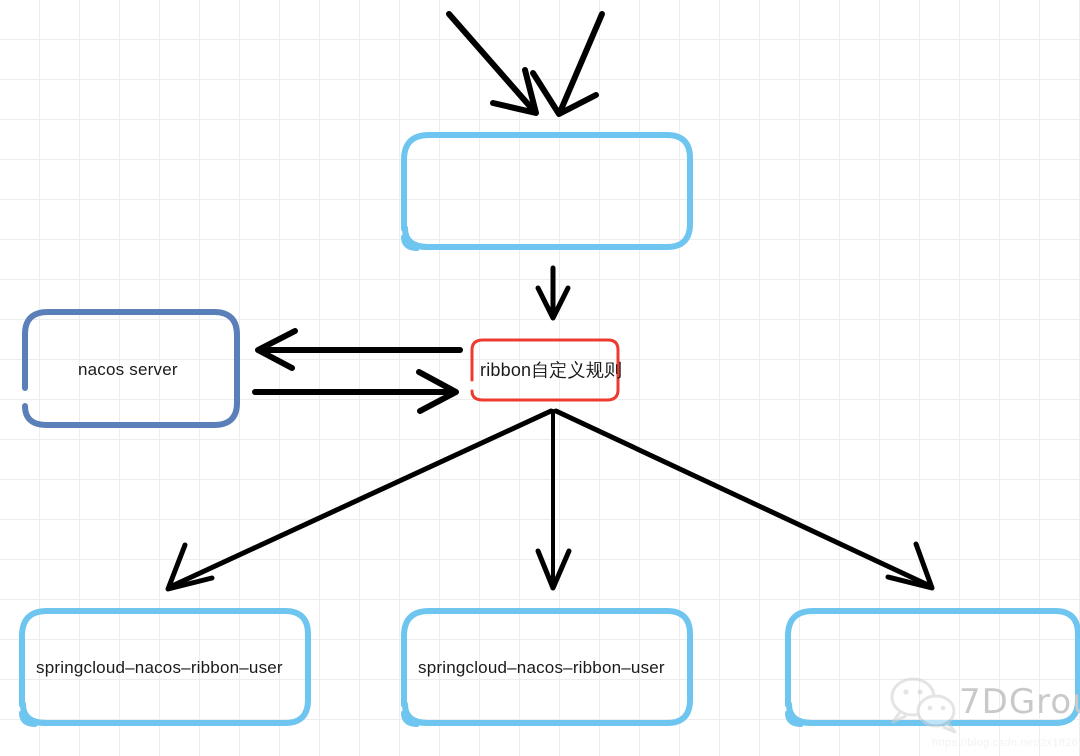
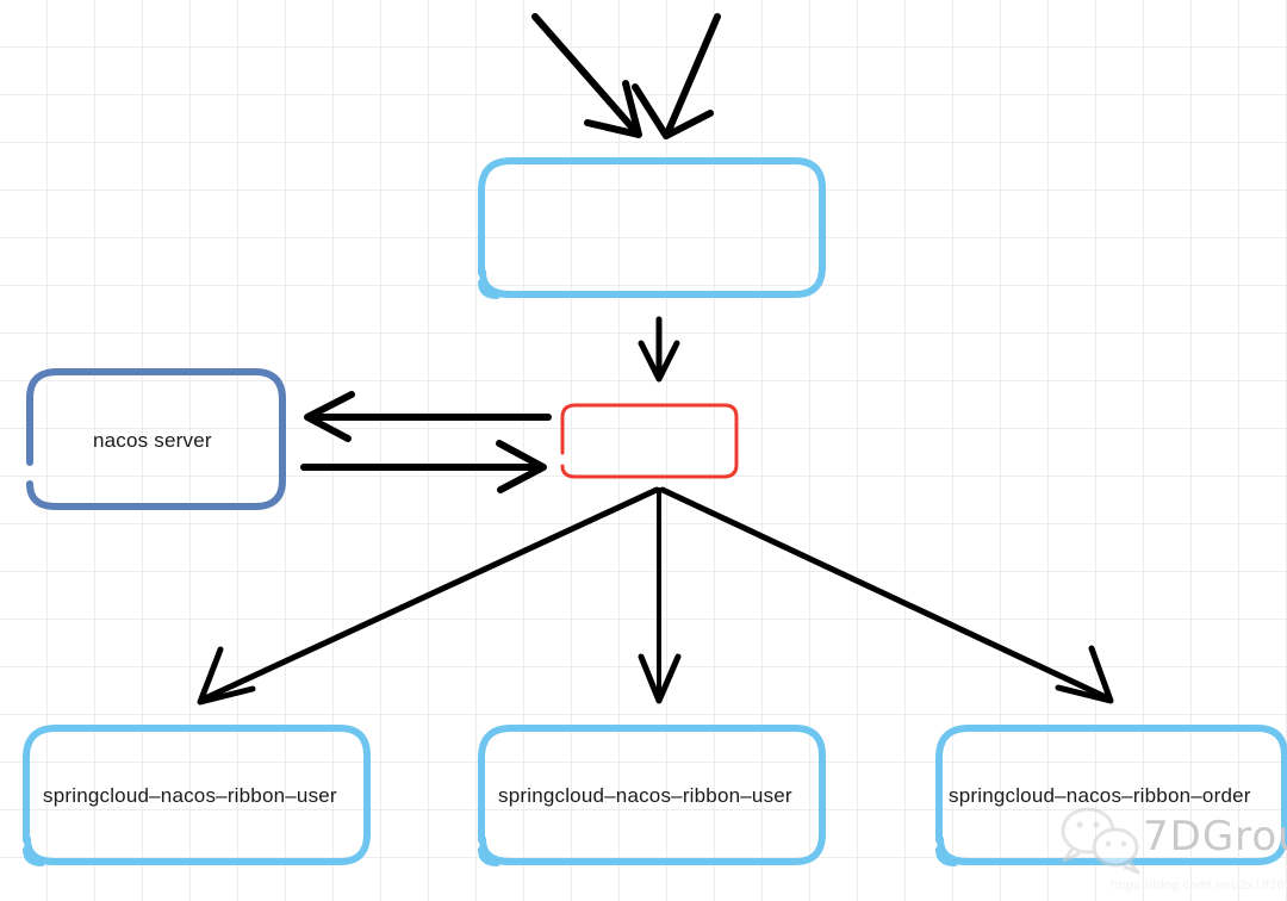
  nacos server
- ribbon自定义规则
  springcloud–nacos–ribbon–user
  springcloud–nacos–ribbon–user
+ springcloud–nacos–ribbon–order
  7DGro
